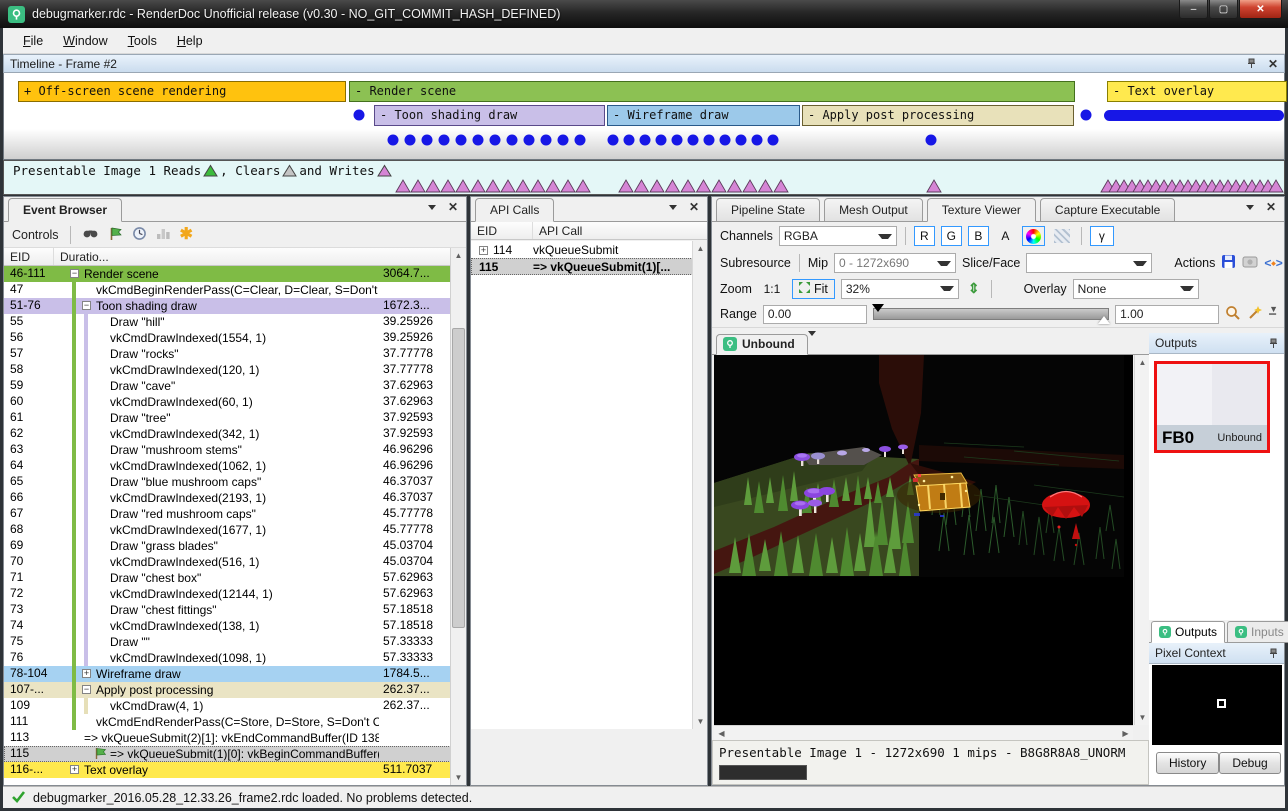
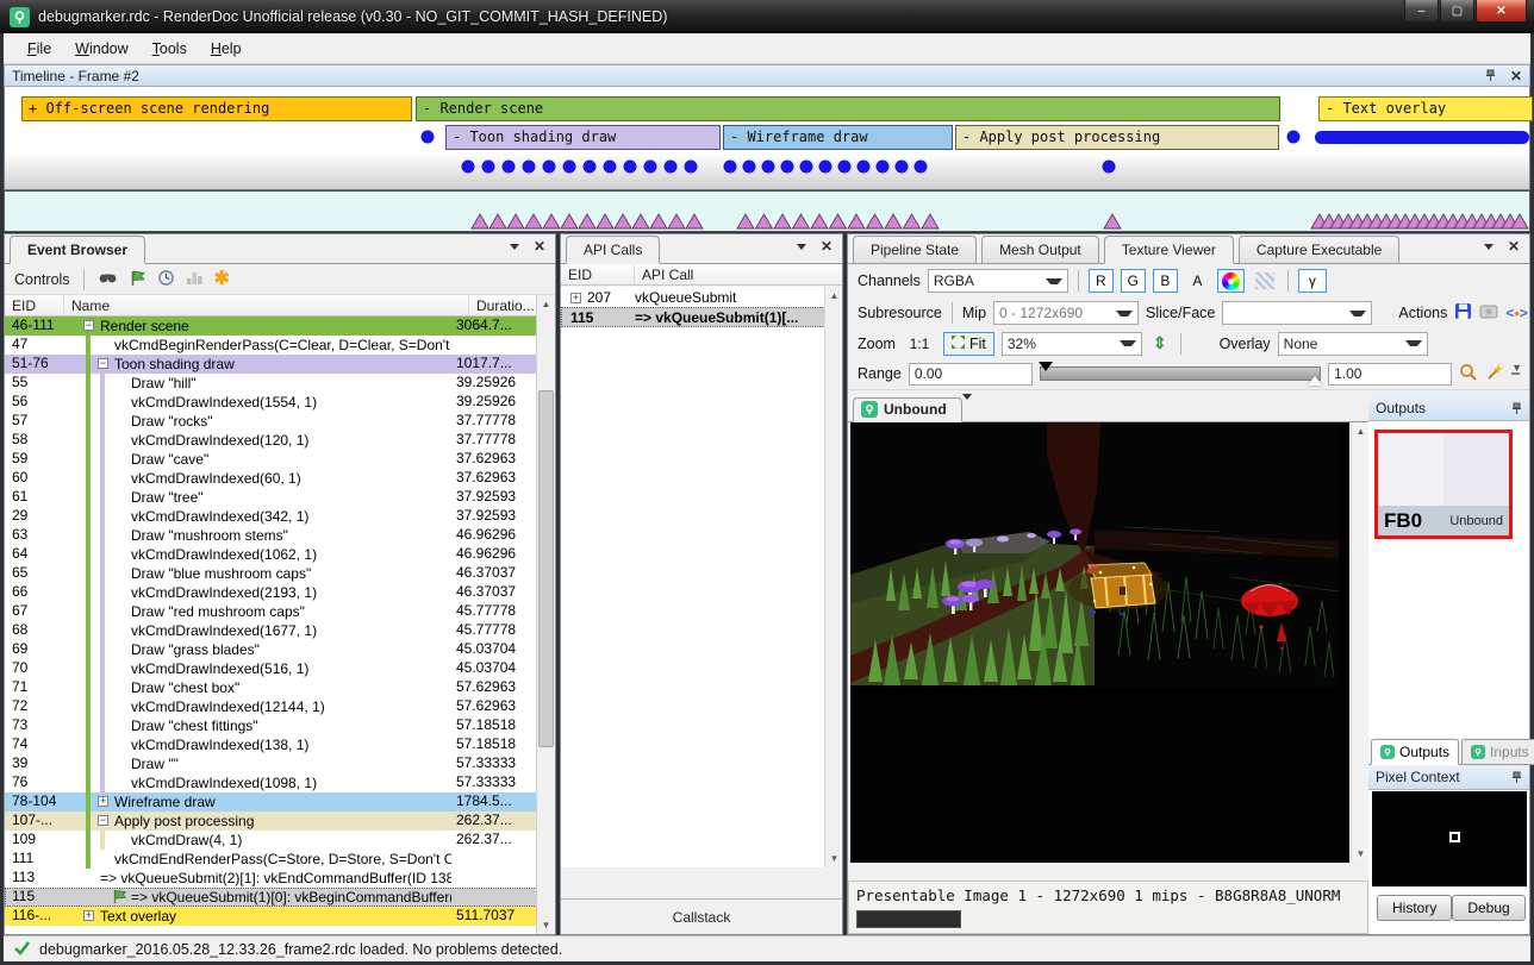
  debugmarker.rdc - RenderDoc Unofficial release (v0.30 - NO_GIT_COMMIT_HASH_DEFINED)
  –
  ▢
  ✕
  File
  Window
  Tools
  Help
  Timeline - Frame #2
  ✕
  + Off-screen scene rendering
  - Render scene
  - Text overlay
  - Toon shading draw
  - Wireframe draw
  - Apply post processing
- Presentable Image 1 Reads
- , Clears
- and Writes
  Event Browser
  ✕
  Controls
  ✱
  EID
+ Name
  Duratio...
  46-111
  − Render scene
  3064.7...
  47
  vkCmdBeginRenderPass(C=Clear, D=Clear, S=Don't
  51-76
  − Toon shading draw
- 1672.3...
+ 1017.7...
  55
  Draw "hill"
  39.25926
  56
  vkCmdDrawIndexed(1554, 1)
  39.25926
  57
  Draw "rocks"
  37.77778
  58
  vkCmdDrawIndexed(120, 1)
  37.77778
  59
  Draw "cave"
  37.62963
  60
  vkCmdDrawIndexed(60, 1)
  37.62963
  61
  Draw "tree"
  37.92593
- 62
+ 29
  vkCmdDrawIndexed(342, 1)
  37.92593
  63
  Draw "mushroom stems"
  46.96296
  64
  vkCmdDrawIndexed(1062, 1)
  46.96296
  65
  Draw "blue mushroom caps"
  46.37037
  66
  vkCmdDrawIndexed(2193, 1)
  46.37037
  67
  Draw "red mushroom caps"
  45.77778
  68
  vkCmdDrawIndexed(1677, 1)
  45.77778
  69
  Draw "grass blades"
  45.03704
  70
  vkCmdDrawIndexed(516, 1)
  45.03704
  71
  Draw "chest box"
  57.62963
  72
  vkCmdDrawIndexed(12144, 1)
  57.62963
  73
  Draw "chest fittings"
  57.18518
  74
  vkCmdDrawIndexed(138, 1)
  57.18518
- 75
+ 39
  Draw ""
  57.33333
  76
  vkCmdDrawIndexed(1098, 1)
  57.33333
  78-104
  + Wireframe draw
  1784.5...
  107-...
  − Apply post processing
  262.37...
  109
  vkCmdDraw(4, 1)
  262.37...
  111
  vkCmdEndRenderPass(C=Store, D=Store, S=Don't C
  113
  => vkQueueSubmit(2)[1]: vkEndCommandBuffer(ID 138
  115
  => vkQueueSubmit(1)[0]: vkBeginCommandBuffer
  116-...
  + Text overlay
  511.7037
  ▲
  ▼
  API Calls
  ✕
  EID
  API Call
- + 114
+ + 207
  vkQueueSubmit
  115
  => vkQueueSubmit(1)[...
  ▲
  ▼
+ Callstack
  Pipeline State
  Mesh Output
  Texture Viewer
  Capture Executable
  ✕
  Channels
  RGBA
  R
  G
  B
  A
  γ
  Subresource
  Mip
  0 - 1272x690
  Slice/Face
  Actions
  <⬩>
  Zoom
  1:1
  Fit
  32%
  ⇕
  Overlay
  None
  Range
  0.00
  1.00
  ▼
  ▔
  Unbound
  ▲
  ▼
- ◀
- ▶
  Presentable Image 1 - 1272x690 1 mips - B8G8R8A8_UNORM
  Outputs
  FB0
  Unbound
  Outputs
  Inputs
  Pixel Context
  History
  Debug
  debugmarker_2016.05.28_12.33.26_frame2.rdc loaded. No problems detected.
